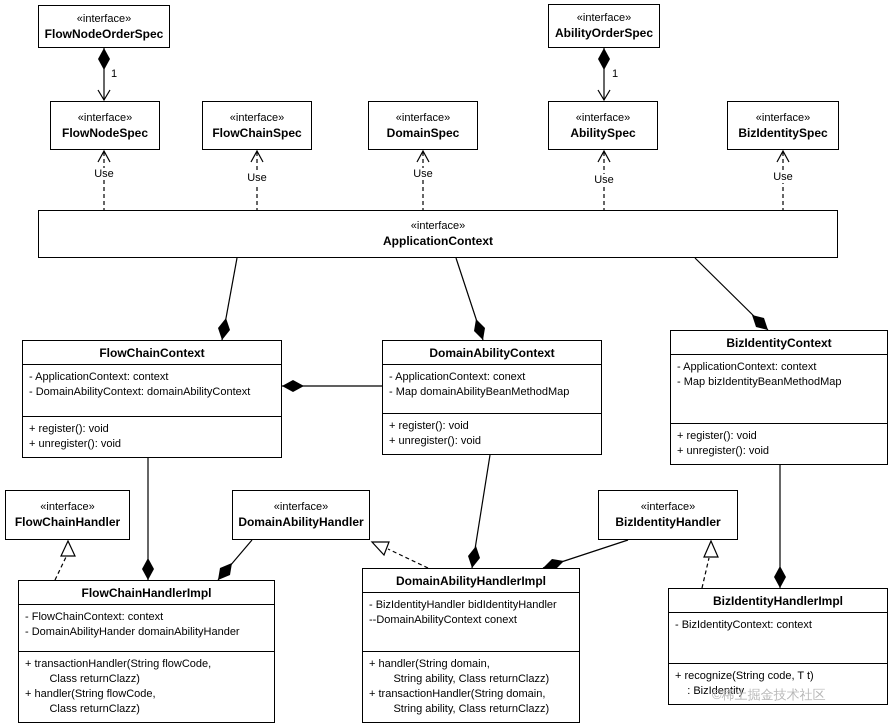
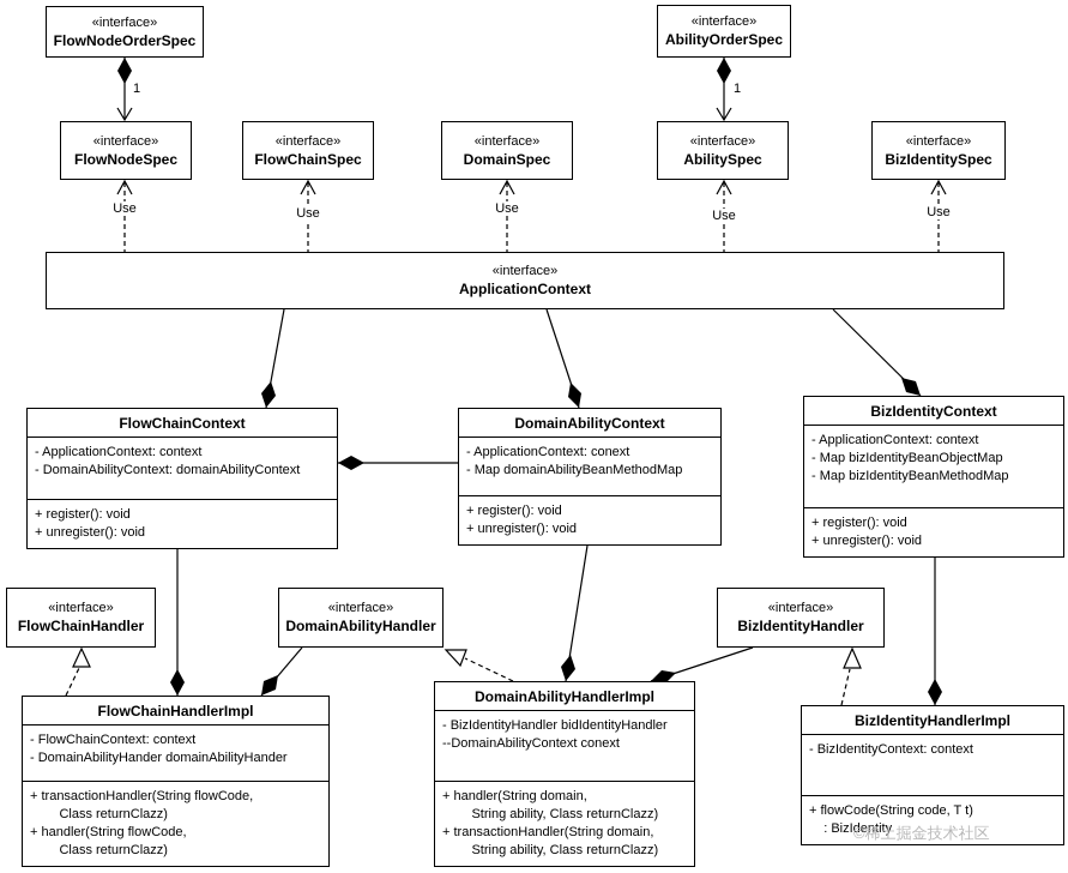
  «interface»
  FlowNodeOrderSpec
  «interface»
  AbilityOrderSpec
  «interface»
  FlowNodeSpec
  «interface»
  FlowChainSpec
  «interface»
  DomainSpec
  «interface»
  AbilitySpec
  «interface»
  BizIdentitySpec
  «interface»
  ApplicationContext
  FlowChainContext
  - ApplicationContext: context
  - DomainAbilityContext: domainAbilityContext
  + register(): void
  + unregister(): void
  DomainAbilityContext
  - ApplicationContext: conext
  - Map domainAbilityBeanMethodMap
  + register(): void
  + unregister(): void
  BizIdentityContext
  - ApplicationContext: context
+ - Map bizIdentityBeanObjectMap
  - Map bizIdentityBeanMethodMap
  + register(): void
  + unregister(): void
  «interface»
  FlowChainHandler
  «interface»
  DomainAbilityHandler
  «interface»
  BizIdentityHandler
  FlowChainHandlerImpl
  - FlowChainContext: context
  - DomainAbilityHander domainAbilityHander
  + transactionHandler(String flowCode,
  Class returnClazz)
  + handler(String flowCode,
  Class returnClazz)
  DomainAbilityHandlerImpl
  - BizIdentityHandler bidIdentityHandler
  --DomainAbilityContext conext
  + handler(String domain,
  String ability, Class returnClazz)
  + transactionHandler(String domain,
  String ability, Class returnClazz)
  BizIdentityHandlerImpl
  - BizIdentityContext: context
- + recognize(String code, T t)
+ + flowCode(String code, T t)
  : BizIdentity
  1
  1
  Use
  Use
  Use
  Use
  Use
  ©稀土掘金技术社区
